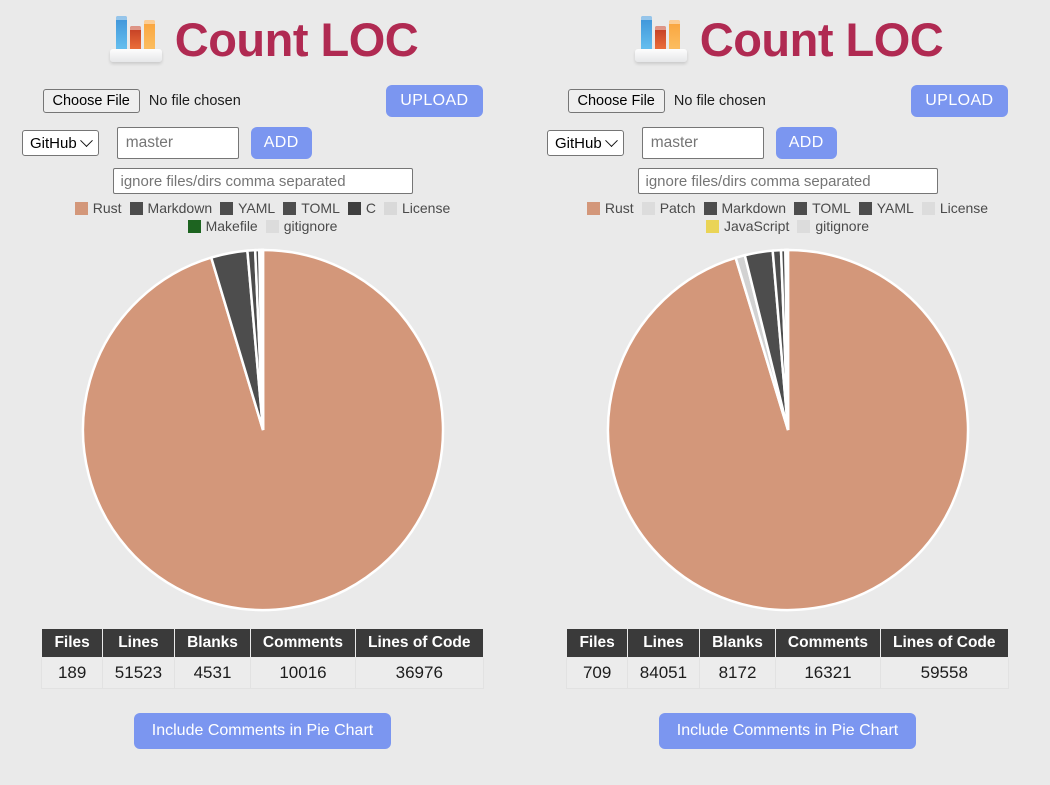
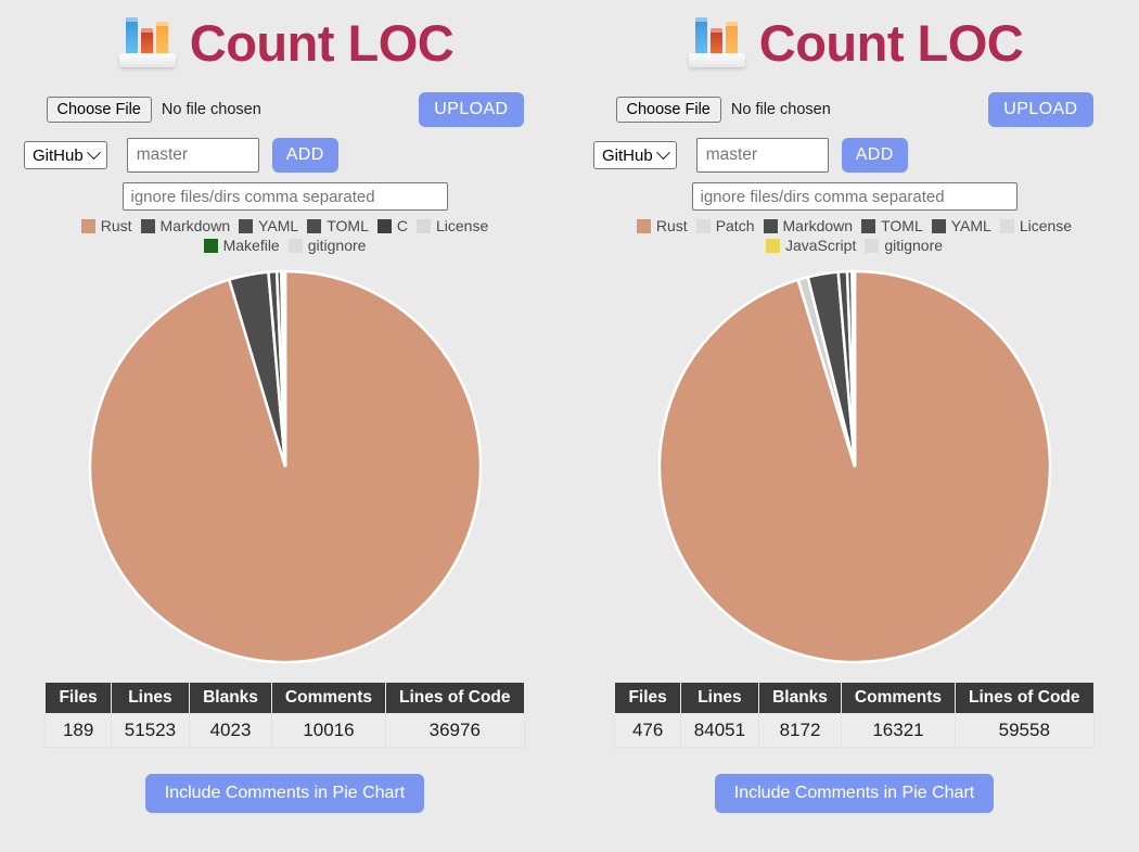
  Count LOC
  Choose File
  No file chosen
  UPLOAD
  GitHub
  master
  ADD
  ignore files/dirs comma separated
  Rust
  Markdown
  YAML
  TOML
  C
  License
  Makefile
  gitignore
  Files	Lines	Blanks	Comments	Lines of Code
- 189	51523	4531	10016	36976
+ 189	51523	4023	10016	36976
  Include Comments in Pie Chart
  Count LOC
  Choose File
  No file chosen
  UPLOAD
  GitHub
  master
  ADD
  ignore files/dirs comma separated
  Rust
  Patch
  Markdown
  TOML
  YAML
  License
  JavaScript
  gitignore
  Files	Lines	Blanks	Comments	Lines of Code
- 709	84051	8172	16321	59558
+ 476	84051	8172	16321	59558
  Include Comments in Pie Chart
